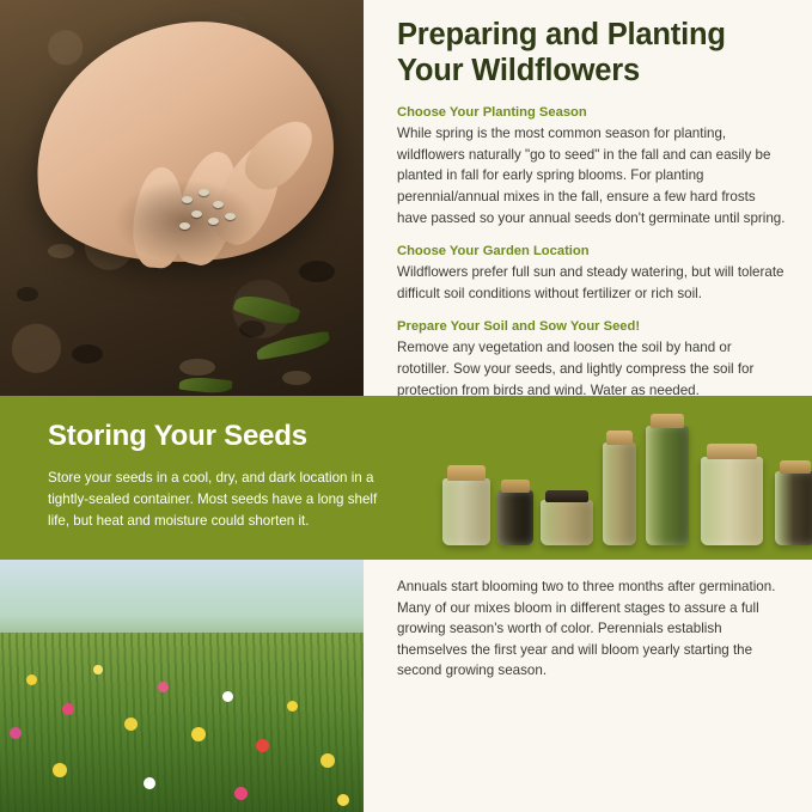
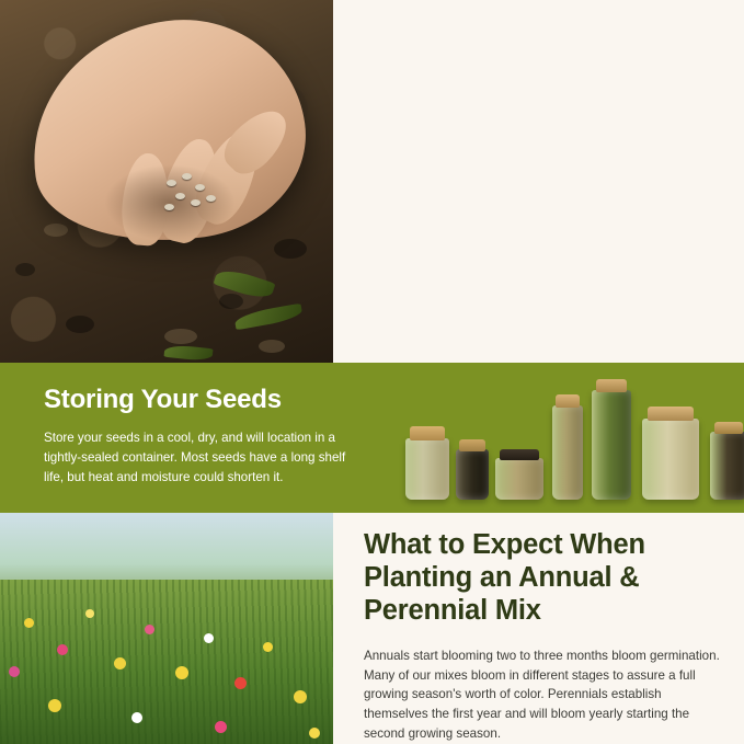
- Preparing and Planting Your Wildflowers
- Choose Your Planting Season
- While spring is the most common season for planting, wildflowers naturally "go to seed" in the fall and can easily be planted in fall for early spring blooms. For planting perennial/annual mixes in the fall, ensure a few hard frosts have passed so your annual seeds don't germinate until spring.
- Choose Your Garden Location
- Wildflowers prefer full sun and steady watering, but will tolerate difficult soil conditions without fertilizer or rich soil.
- Prepare Your Soil and Sow Your Seed!
- Remove any vegetation and loosen the soil by hand or rototiller. Sow your seeds, and lightly compress the soil for protection from birds and wind. Water as needed.
  Storing Your Seeds
- Store your seeds in a cool, dry, and dark location in a tightly-sealed container. Most seeds have a long shelf life, but heat and moisture could shorten it.
+ Store your seeds in a cool, dry, and will location in a tightly-sealed container. Most seeds have a long shelf life, but heat and moisture could shorten it.
+ What to Expect When Planting an Annual & Perennial Mix
- Annuals start blooming two to three months after germination. Many of our mixes bloom in different stages to assure a full growing season's worth of color. Perennials establish themselves the first year and will bloom yearly starting the second growing season.
+ Annuals start blooming two to three months bloom germination. Many of our mixes bloom in different stages to assure a full growing season's worth of color. Perennials establish themselves the first year and will bloom yearly starting the second growing season.
